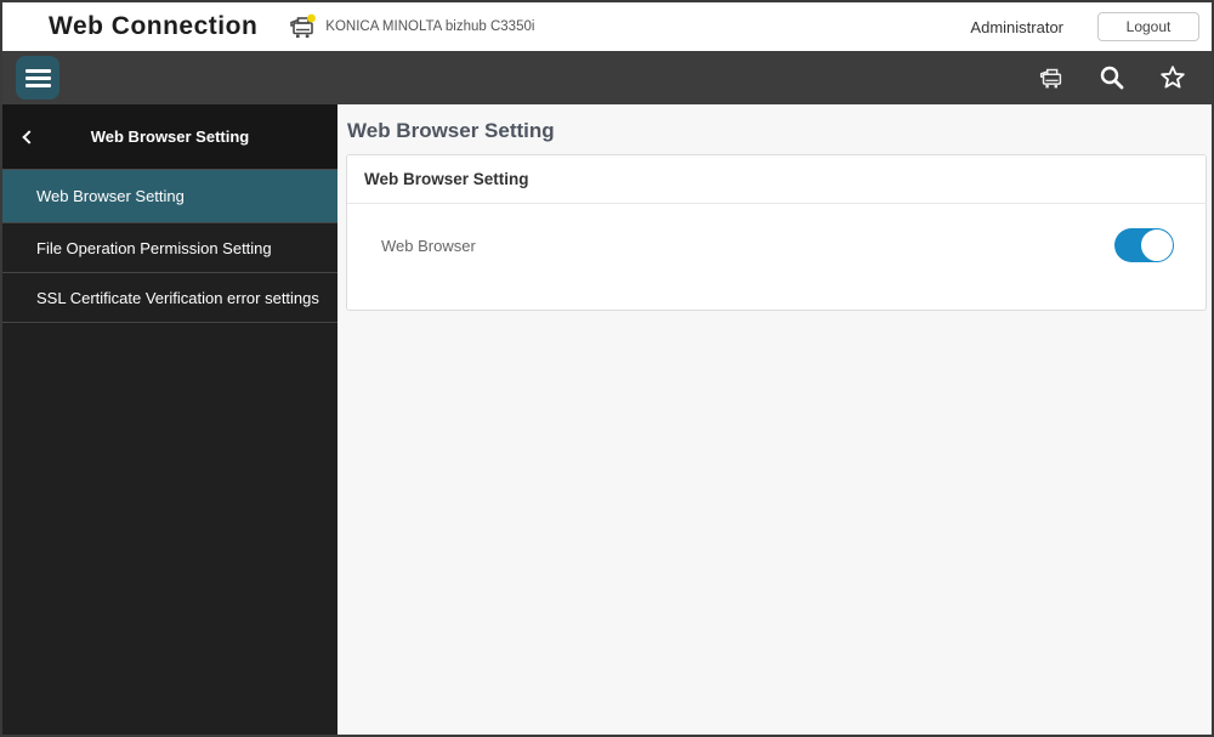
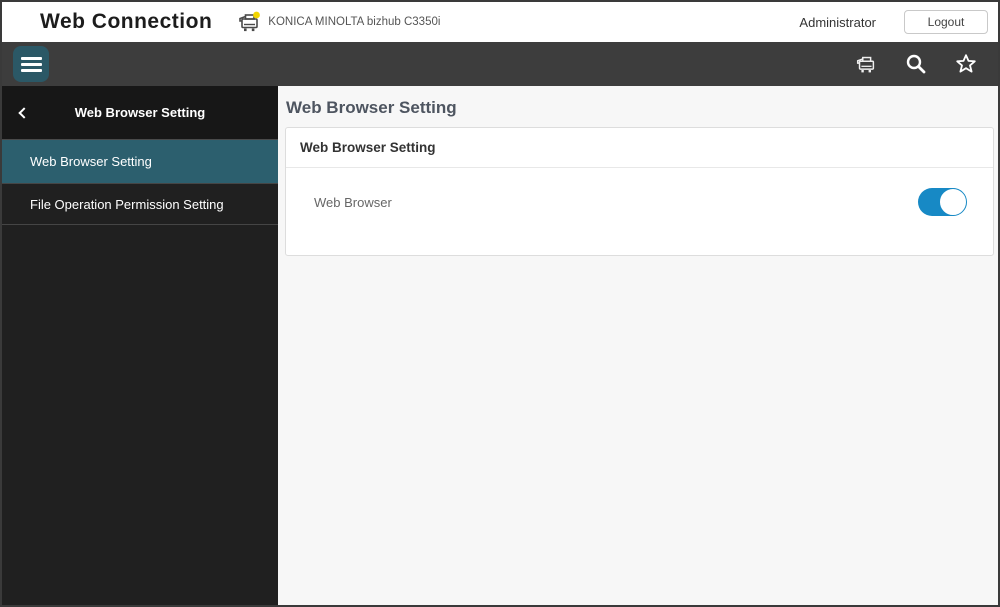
  Web Connection
  KONICA MINOLTA bizhub C3350i
  Administrator
  Logout
  Web Browser Setting
  Web Browser Setting
  File Operation Permission Setting
- SSL Certificate Verification error settings
  Web Browser Setting
  Web Browser Setting
  Web Browser
